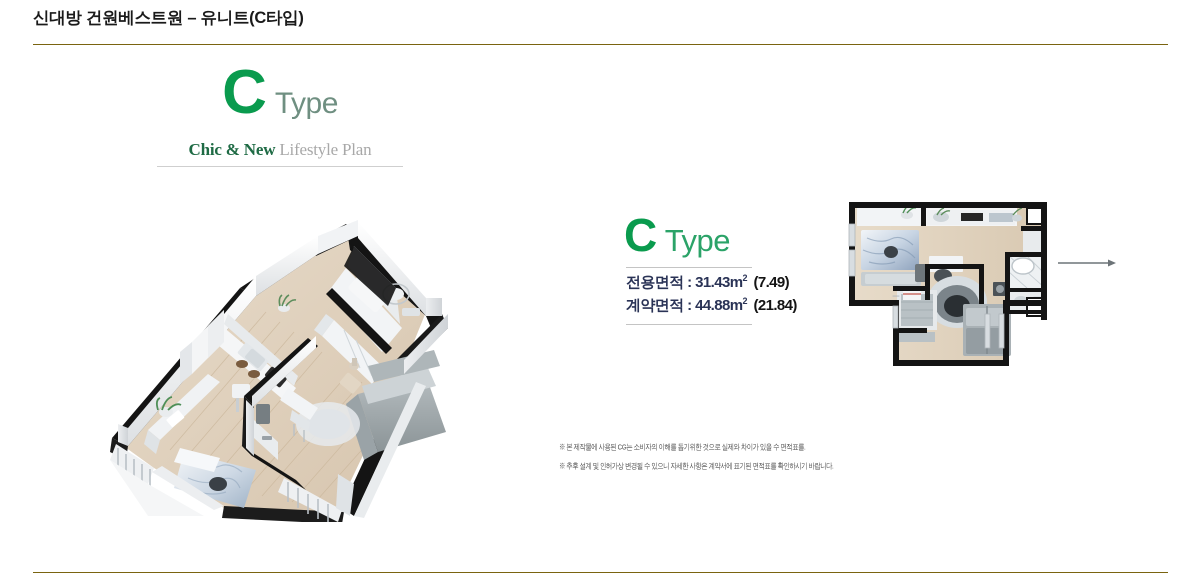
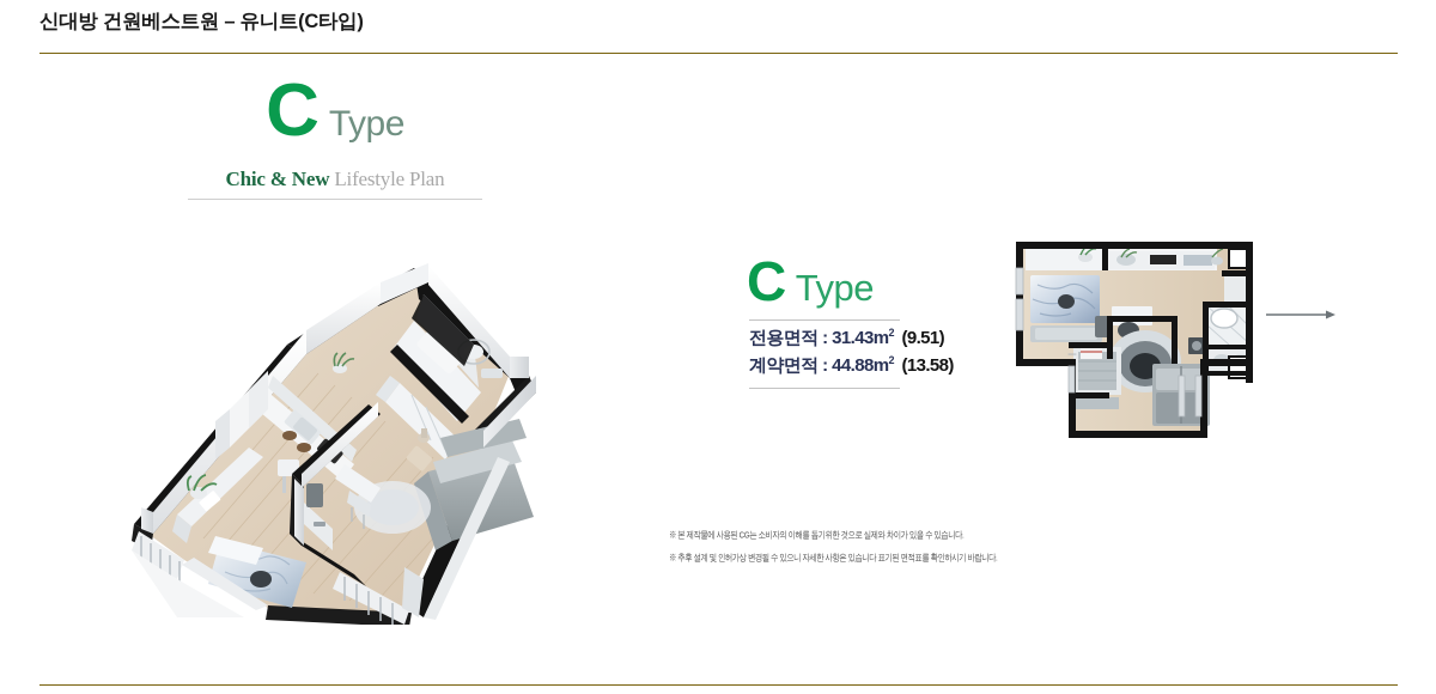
  신대방 건원베스트원 – 유니트(C타입)
  C
  Type
  Chic & New Lifestyle Plan
  C
  Type
- 전용면적 : 31.43m2 (7.49)
+ 전용면적 : 31.43m2 (9.51)
- 계약면적 : 44.88m2 (21.84)
+ 계약면적 : 44.88m2 (13.58)
- ※ 본 제작물에 사용된 CG는 소비자의 이해를 돕기위한 것으로 실제와 차이가 있을 수 면적표를.
+ ※ 본 제작물에 사용된 CG는 소비자의 이해를 돕기위한 것으로 실제와 차이가 있을 수 있습니다.
- ※ 추후 설계 및 인허가상 변경될 수 있으니 자세한 사항은 계약서에 표기된 면적표를 확인하시기 바랍니다.
+ ※ 추후 설계 및 인허가상 변경될 수 있으니 자세한 사항은 있습니다 표기된 면적표를 확인하시기 바랍니다.
